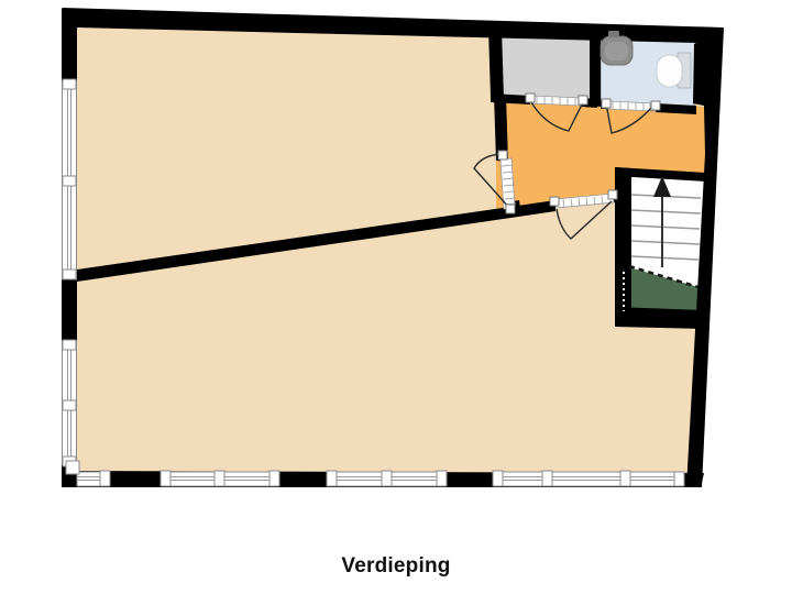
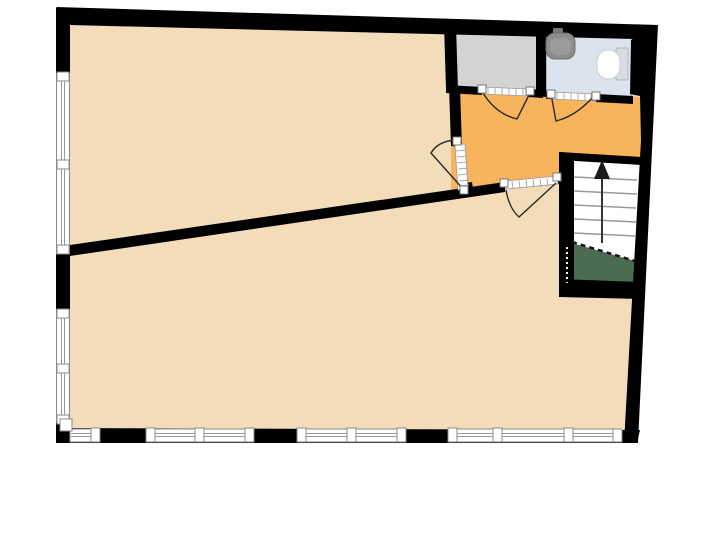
- Verdieping
